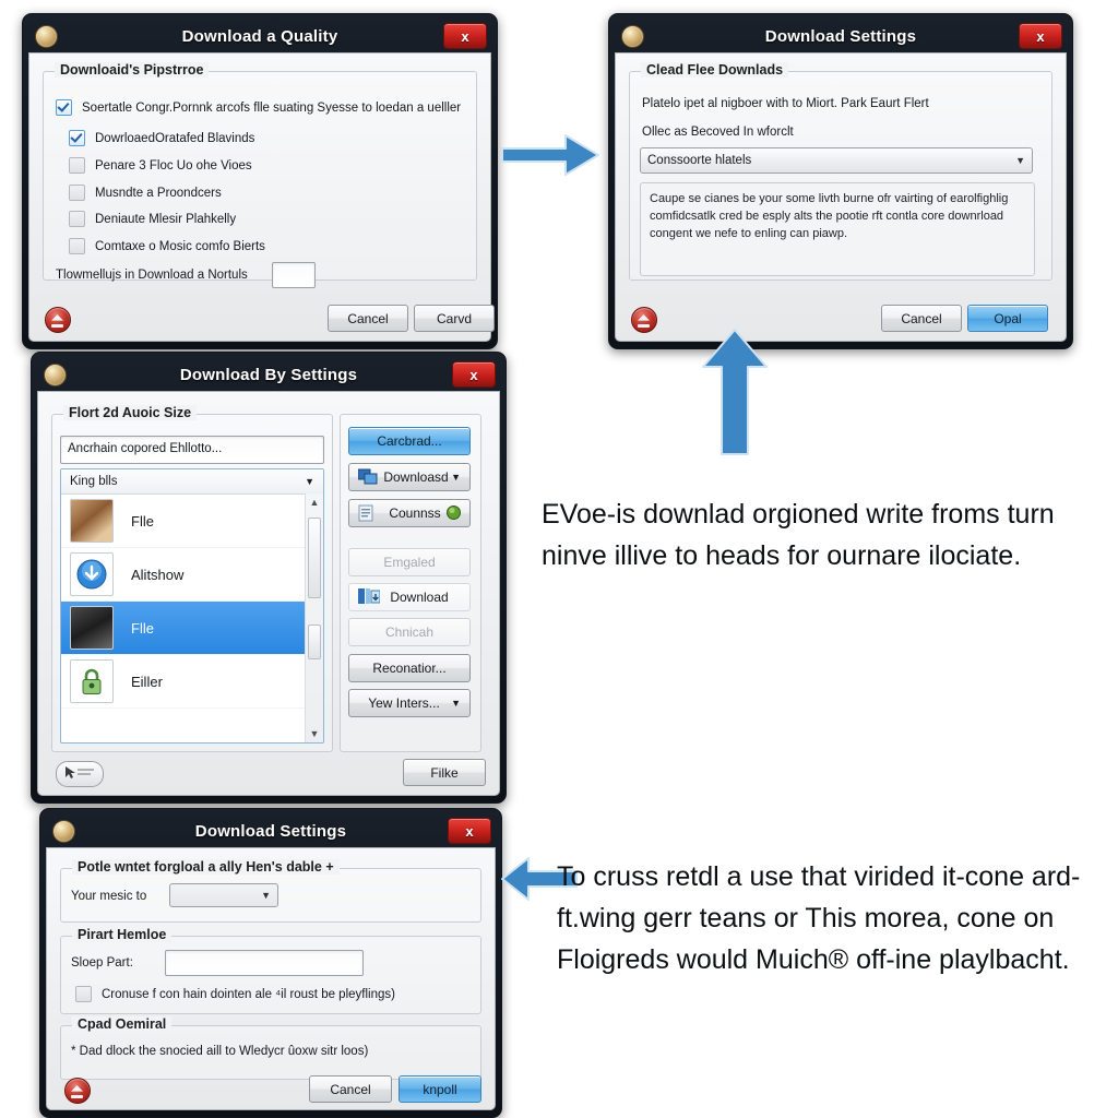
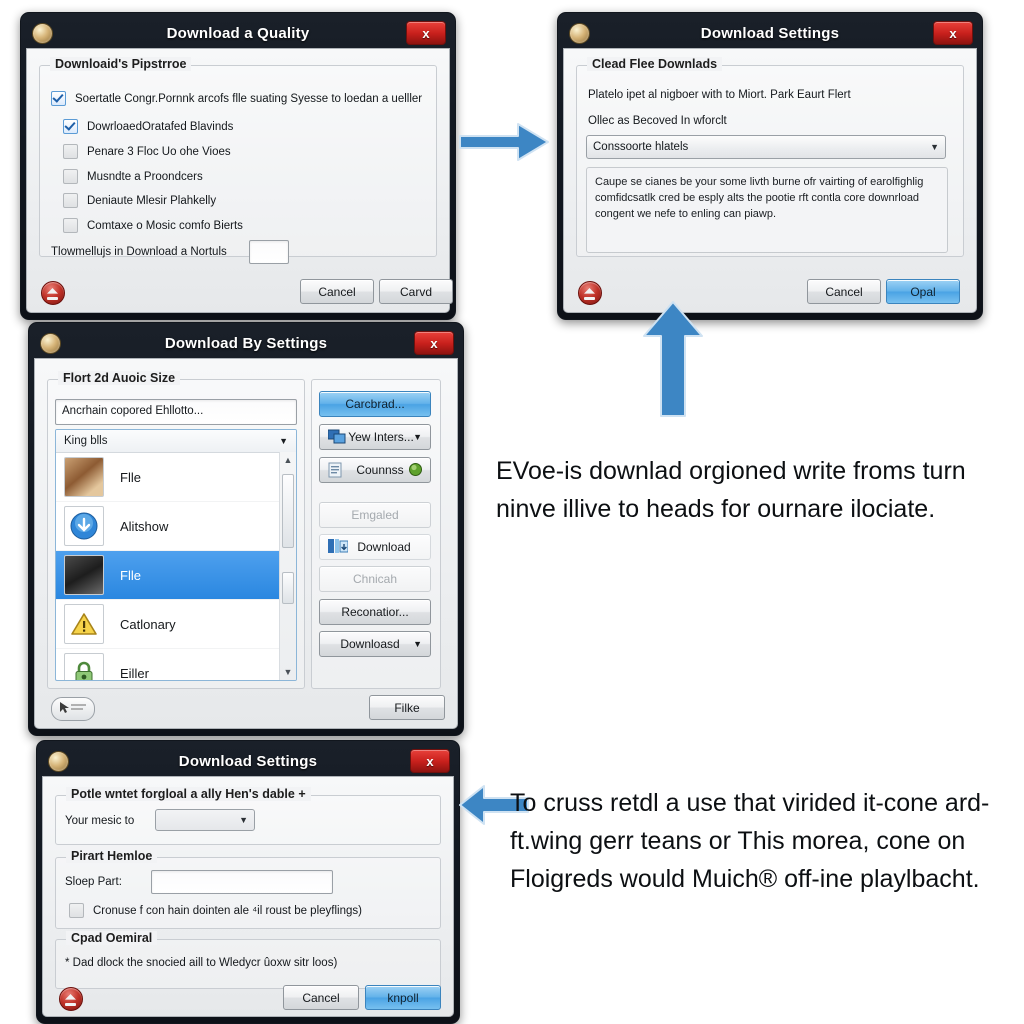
  Download a Quality
  x
  Downloaid's Pipstrroe
  Soertatle Congr.Pornnk arcofs flle suating Syesse to loedan a uelller
  DowrloaedOratafed Blavinds
  Penare 3 Floc Uo ohe Vioes
  Musndte a Proondcers
  Deniaute Mlesir Plahkelly
  Comtaxe o Mosic comfo Bierts
  Tlowmellujs in Download a Nortuls
  Cancel
  Carvd
  Download Settings
  x
  Clead Flee Downlads
  Platelo ipet al nigboer with to Miort. Park Eaurt Flert
  Ollec as Becoved In wforclt
  Conssoorte hlatels
  ▼
  Caupe se cianes be your some livth burne ofr vairting of earolfighlig comfidcsatlk cred be esply alts the pootie rft contla core downrload congent we nefe to enling can piawp.
  Cancel
  Opal
  Download By Settings
  x
  Flort 2d Auoic Size
  Ancrhain copored Ehllotto...
  King blls
  ▼
  Flle
  Alitshow
  Flle
+ Catlonary
  Eiller
  ▲
  ▼
  Carcbrad...
- Downloasd
+ Yew Inters...
  ▼
  Counnss
  Emgaled
  Download
  Chnicah
  Reconatior...
- Yew Inters...
+ Downloasd
  ▼
  Filke
  Download Settings
  x
  Potle wntet forgloal a ally Hen's dable +
  Your mesic to
  ▼
  Pirart Hemloe
  Sloep Part:
  Cronuse f con hain dointen ale ⁴il roust be pleyflings)
  Cpad Oemiral
  * Dad dlock the snocied aill to Wledycr ûoxw sitr loos)
  Cancel
  knpoll
  EVoe-is downlad orgioned write froms turn ninve illive to heads for ournare ilociate.
  To cruss retdl a use that virided it-cone ard-ft.wing gerr teans or This morea, cone on Floigreds would Muich® off-ine playlbacht.
